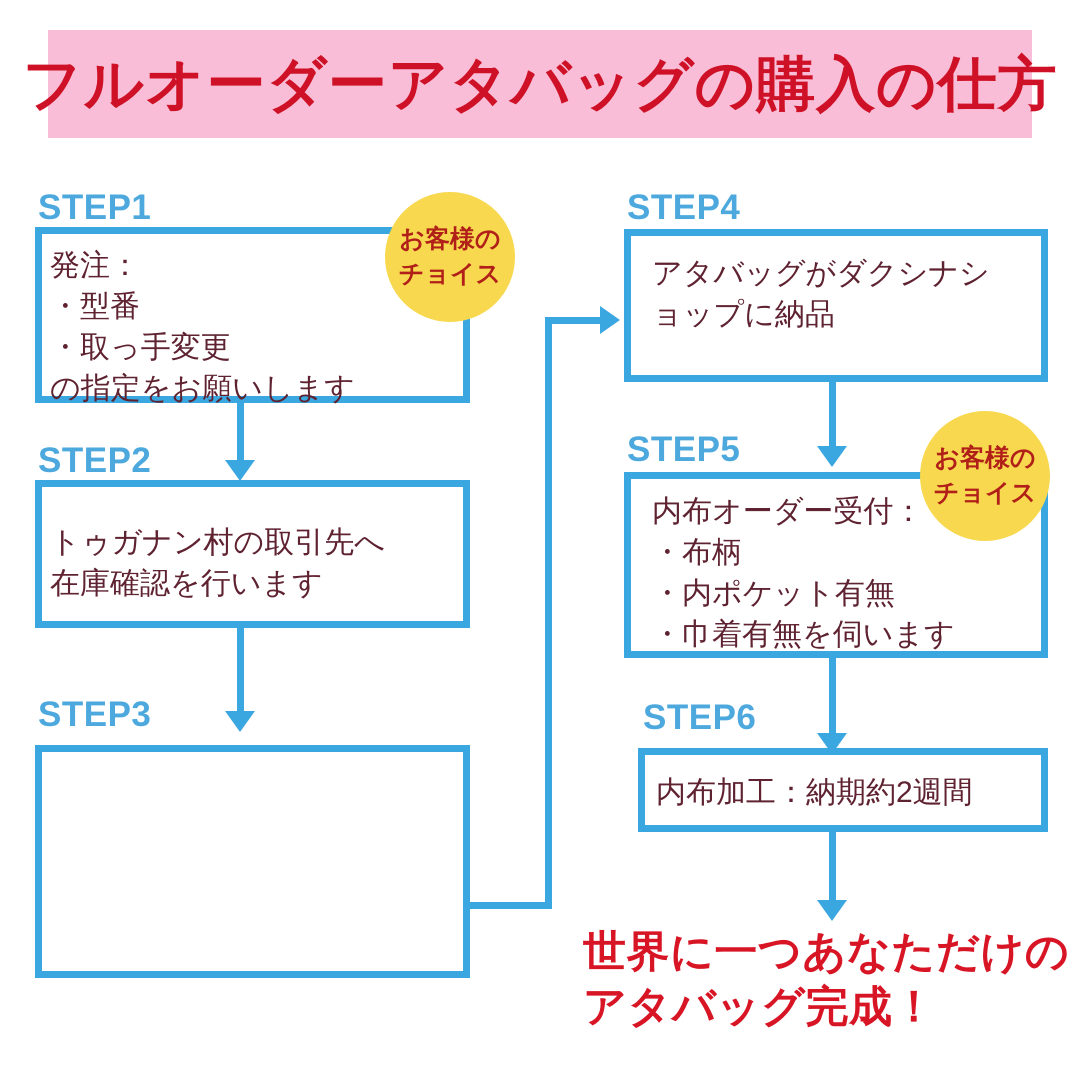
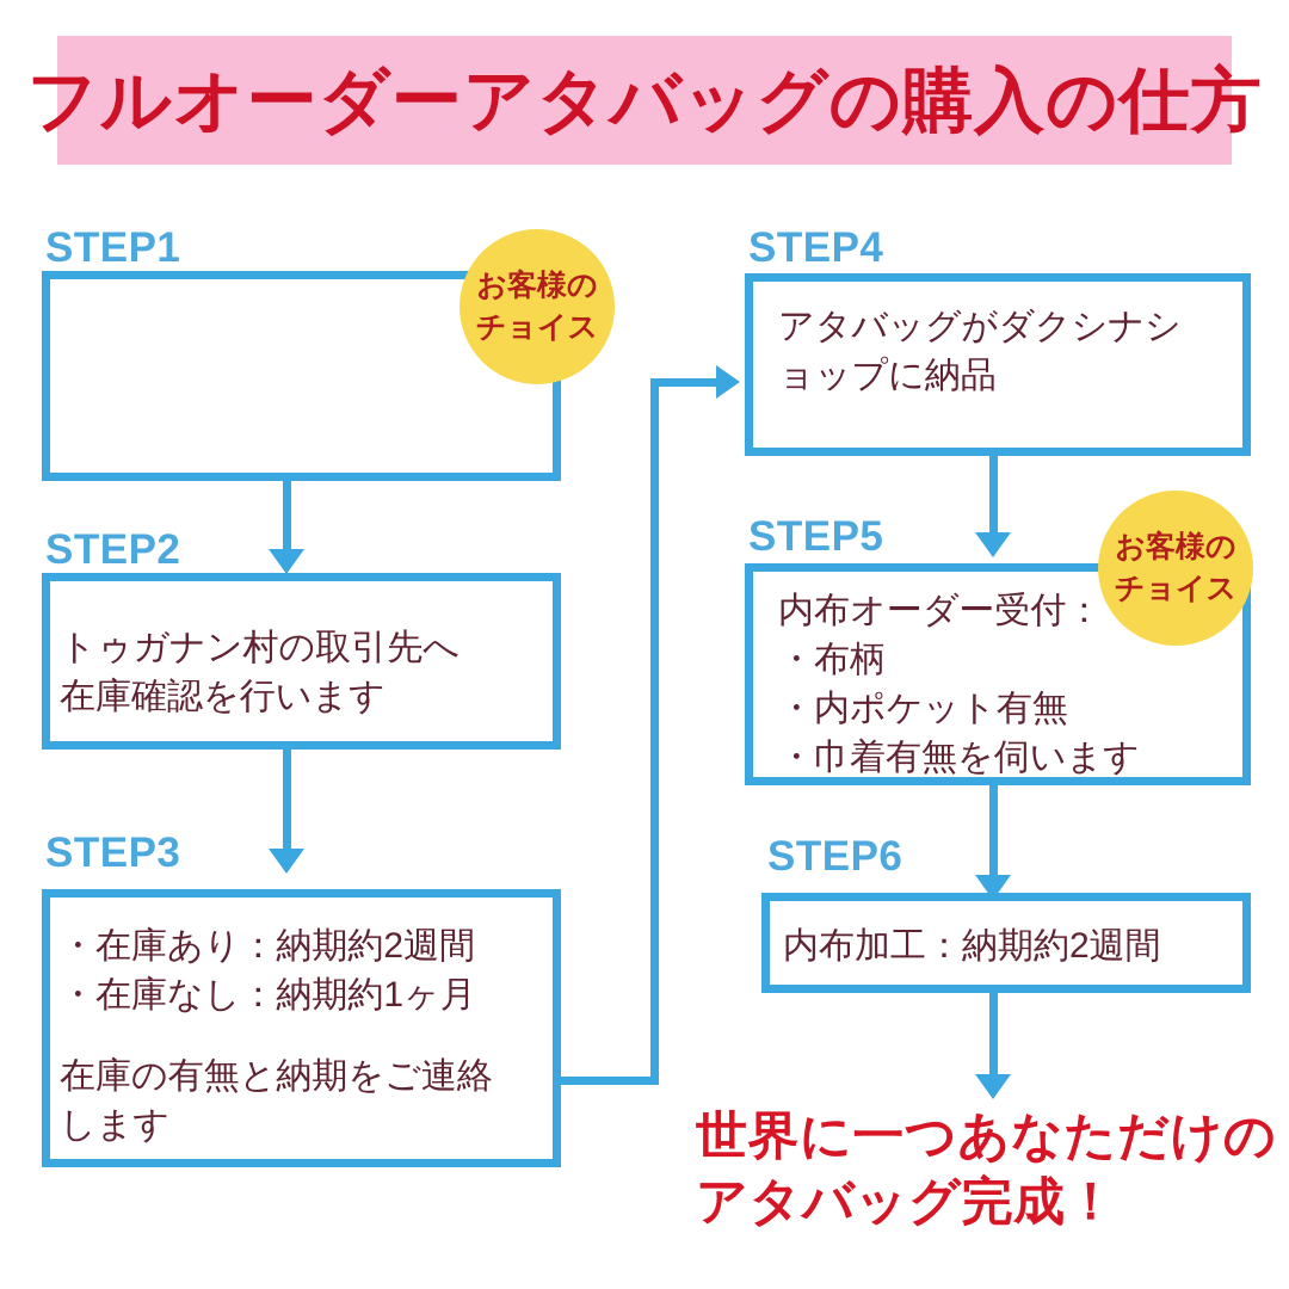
  フルオーダーアタバッグの購入の仕方
  STEP1
- 発注：
- ・型番
- ・取っ手変更
- の指定をお願いします
  STEP2
  トゥガナン村の取引先へ
  在庫確認を行います
  STEP3
+ ・在庫あり：納期約2週間
+ ・在庫なし：納期約1ヶ月
+ 在庫の有無と納期をご連絡
+ します
  STEP4
  アタバッグがダクシナシ
  ョップに納品
  STEP5
  内布オーダー受付：
  ・布柄
  ・内ポケット有無
  ・巾着有無を伺います
  STEP6
  内布加工：納期約2週間
  世界に一つあなただけの
  アタバッグ完成！
  お客様の
  チョイス
  お客様の
  チョイス
